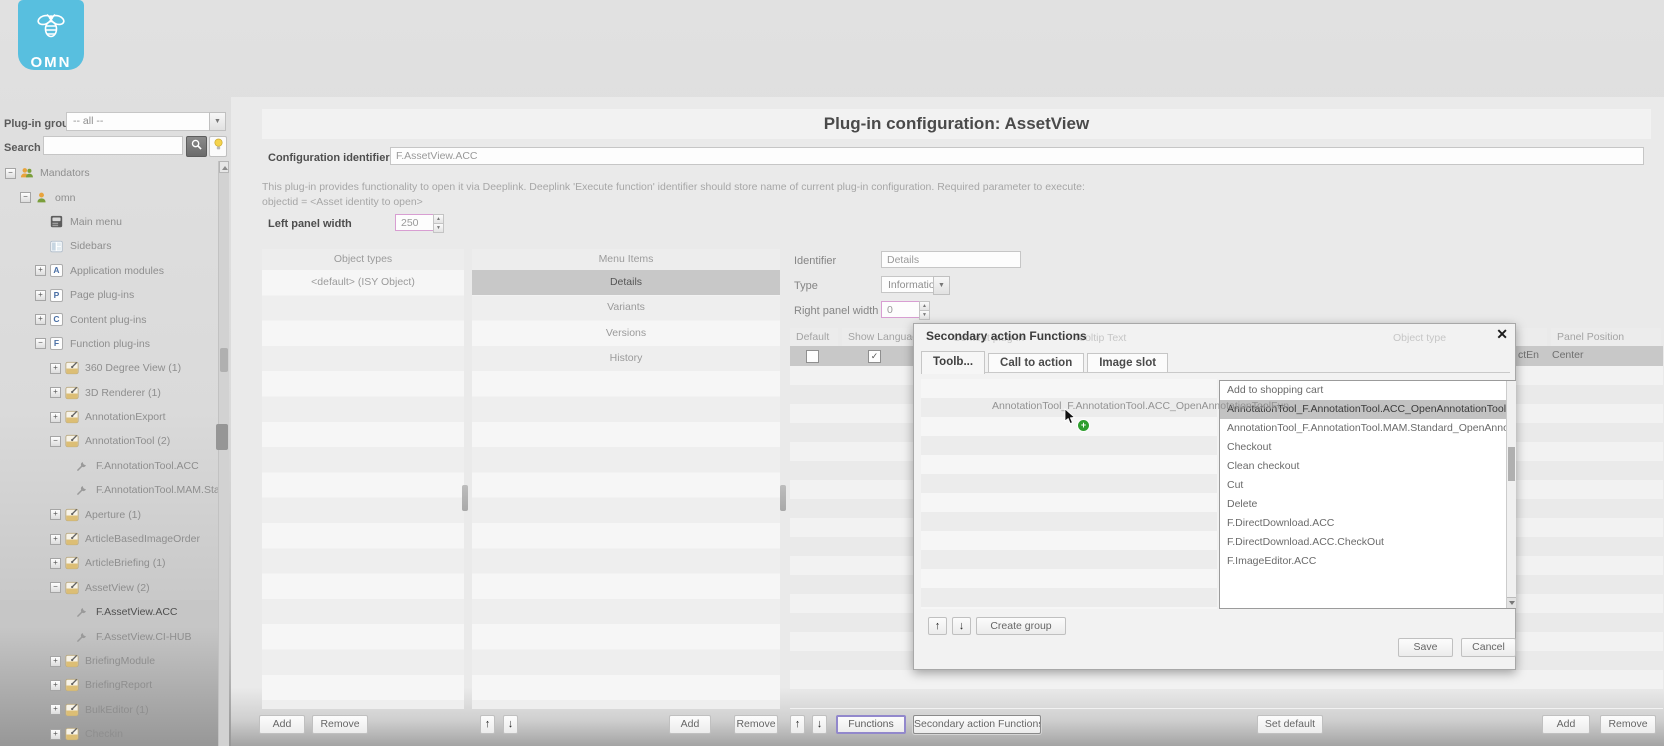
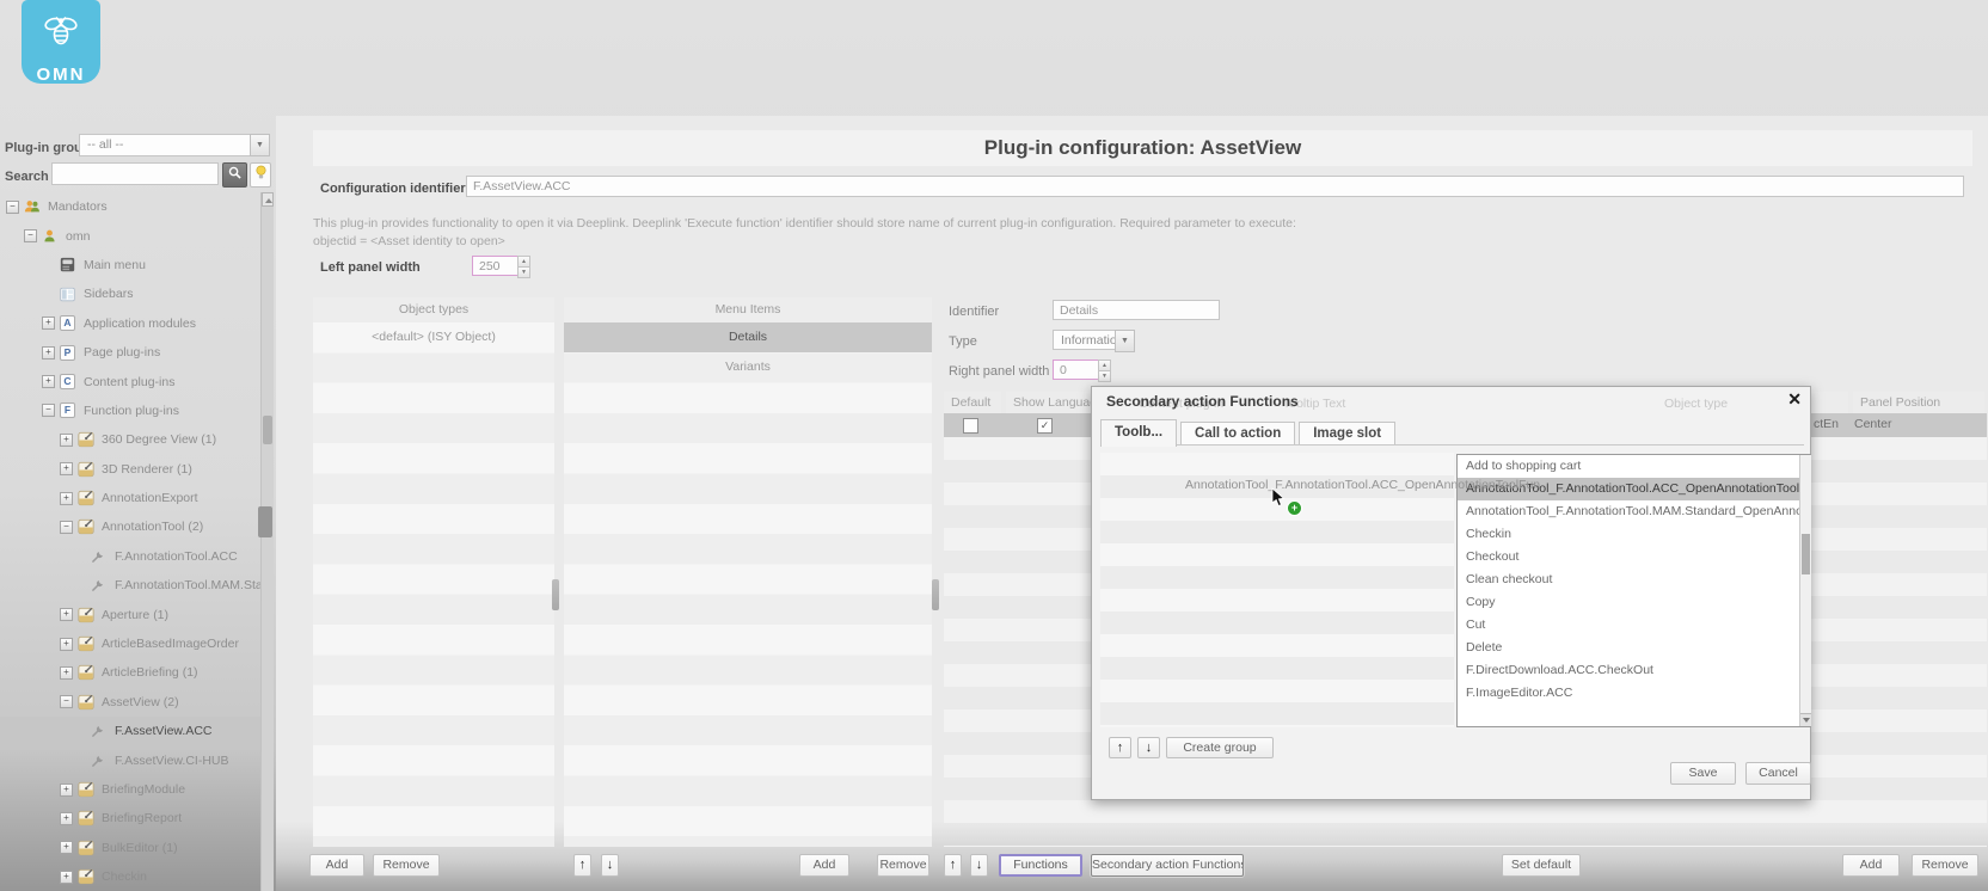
  OMN
  Plug-in gro
  -- all --
  Search
  −
  Mandators
  −
  omn
  Main menu
  Sidebars
  +
  A
  Application modules
  +
  P
  Page plug-ins
  +
  C
  Content plug-ins
  −
  F
  Function plug-ins
  +
  360 Degree View (1)
  +
  3D Renderer (1)
  +
  AnnotationExport
  −
  AnnotationTool (2)
  F.AnnotationTool.ACC
  F.AnnotationTool.MAM.Sta
  +
  Aperture (1)
  +
  ArticleBasedImageOrder
  +
  ArticleBriefing (1)
  −
  AssetView (2)
  F.AssetView.ACC
  F.AssetView.CI-HUB
  +
  BriefingModule
  +
  BriefingReport
  +
  BulkEditor (1)
  +
  Plug-in configuration: AssetView
  Configuration identifier
  F.AssetView.ACC
  This plug-in provides functionality to open it via Deeplink. Deeplink 'Execute function' identifier should store name of current plug-in configuration. Required parameter to execute:
  objectid = <Asset identity to open>
  Left panel width
  250
  Object types
  <default> (ISY Object)
  Menu Items
  Details
  Variants
- Versions
- History
  Identifier
  Details
  Type
  Informatio
  Right panel width
  0
  Default
  Show Langua
  Panel Position
  ✓
  ctEn
  Center
  Add
  Remove
  ↑
  ↓
  Add
  Remove
  ↑
  ↓
  Functions
  Secondary action Functions
  Set default
  Add
  Remove
  Content plug-in
  Tooltip Text
  Object type
  Secondary action Functions
  ✕
  Toolb...
  Call to action
  Image slot
  AnnotationTool_F.AnnotationTool.ACC_OpenAnnotationToolFun
  +
  Add to shopping cart
  AnnotationTool_F.AnnotationTool.ACC_OpenAnnotationTool
  AnnotationTool_F.AnnotationTool.MAM.Standard_OpenAnn
+ Checkin
  Checkout
  Clean checkout
+ Copy
  Cut
  Delete
- F.DirectDownload.ACC
  F.DirectDownload.ACC.CheckOut
  F.ImageEditor.ACC
  ↑
  ↓
  Create group
  Save
  Cancel
